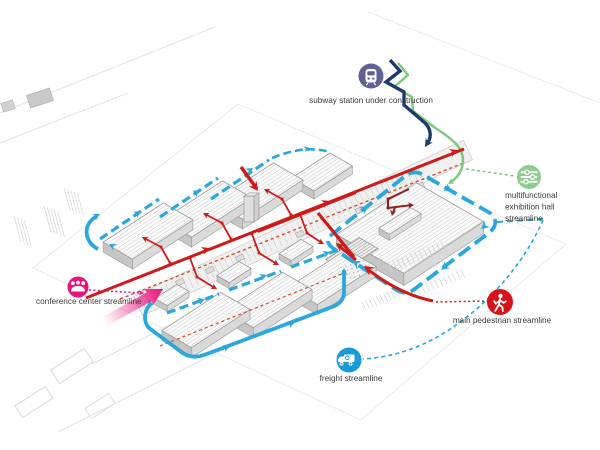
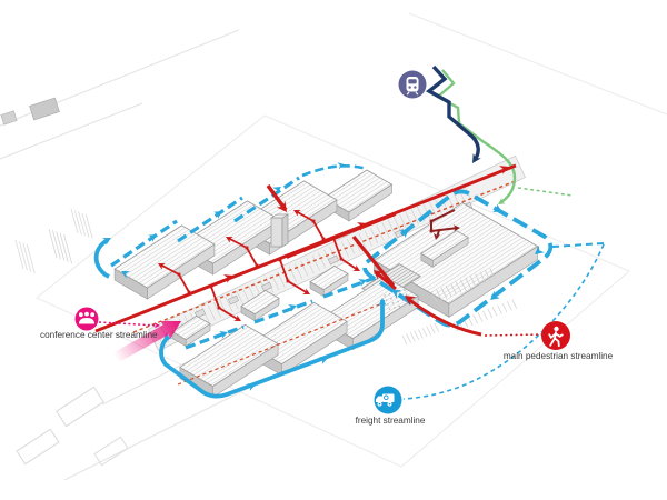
- subway station under construction
- multifunctional
- exhibition hall
- streamline
  conference center streamline
  main pedestrian streamline
  freight streamline
